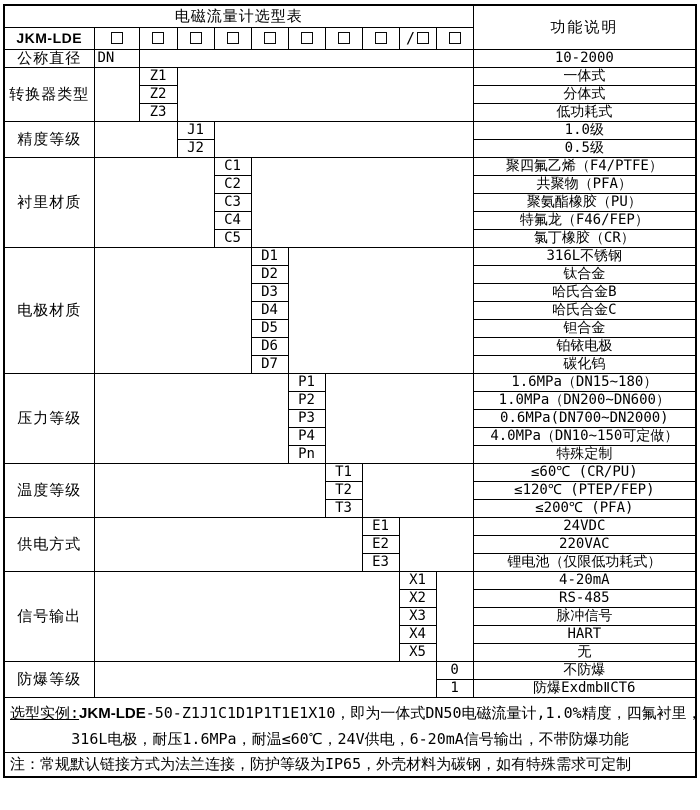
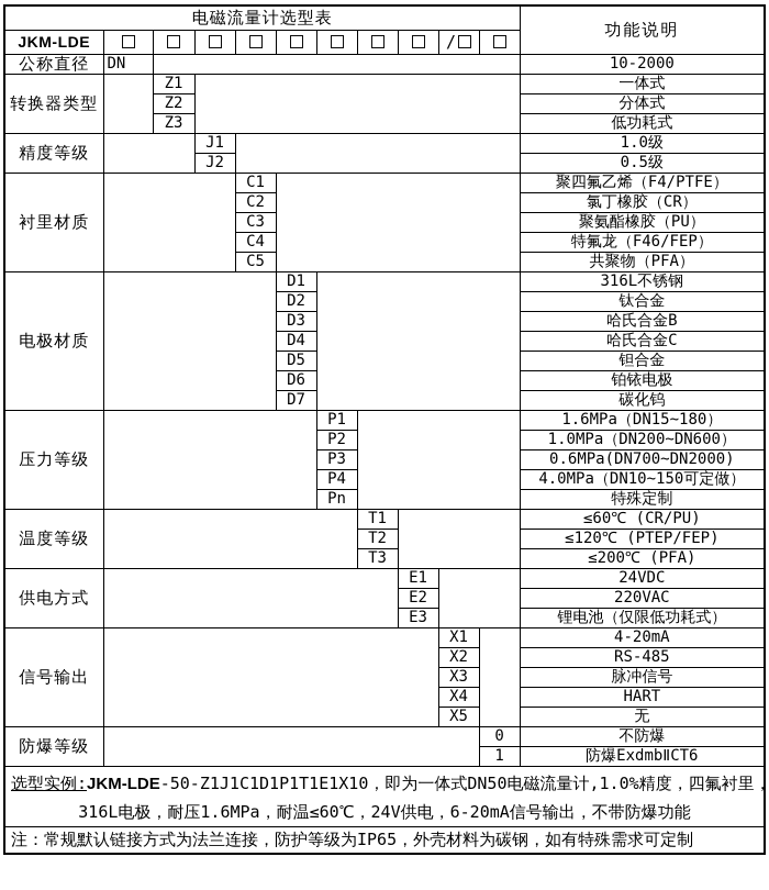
  电磁流量计选型表	功能说明
  JKM-LDE									/
  公称直径	DN		10-2000
  转换器类型		Z1		一体式
  Z2	分体式
  Z3	低功耗式
  精度等级		J1		1.0级
  J2	0.5级
  衬里材质		C1		聚四氟乙烯（F4/PTFE）
- C2	共聚物（PFA）
+ C2	氯丁橡胶（CR）
  C3	聚氨酯橡胶（PU）
  C4	特氟龙（F46/FEP）
- C5	氯丁橡胶（CR）
+ C5	共聚物（PFA）
  电极材质		D1		316L不锈钢
  D2	钛合金
  D3	哈氏合金B
  D4	哈氏合金C
  D5	钽合金
  D6	铂铱电极
  D7	碳化钨
  压力等级		P1		1.6MPa（DN15~180）
  P2	1.0MPa（DN200~DN600）
  P3	0.6MPa(DN700~DN2000)
  P4	4.0MPa（DN10~150可定做）
  Pn	特殊定制
  温度等级		T1		≤60℃ (CR/PU)
  T2	≤120℃ (PTEP/FEP)
  T3	≤200℃ (PFA)
  供电方式		E1		24VDC
  E2	220VAC
  E3	锂电池（仅限低功耗式）
  信号输出		X1		4-20mA
  X2	RS-485
  X3	脉冲信号
  X4	HART
  X5	无
  防爆等级		0	不防爆
  1	防爆ExdmbⅡCT6
  选型实例:JKM-LDE-50-Z1J1C1D1P1T1E1X10，即为一体式DN50电磁流量计,1.0%精度，四氟衬里， 316L电极，耐压1.6MPa，耐温≤60℃，24V供电，6-20mA信号输出，不带防爆功能
  注：常规默认链接方式为法兰连接，防护等级为IP65，外壳材料为碳钢，如有特殊需求可定制
